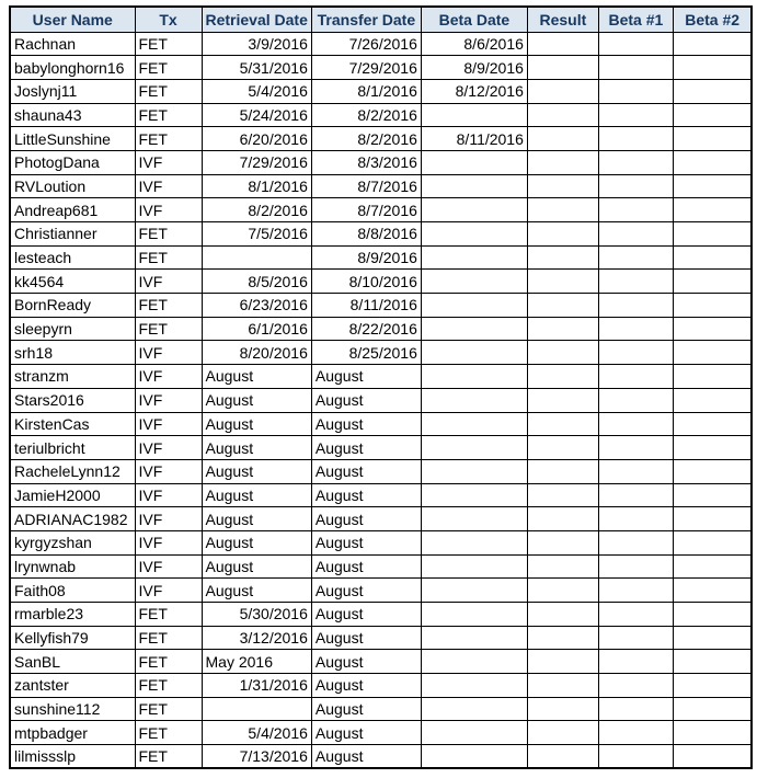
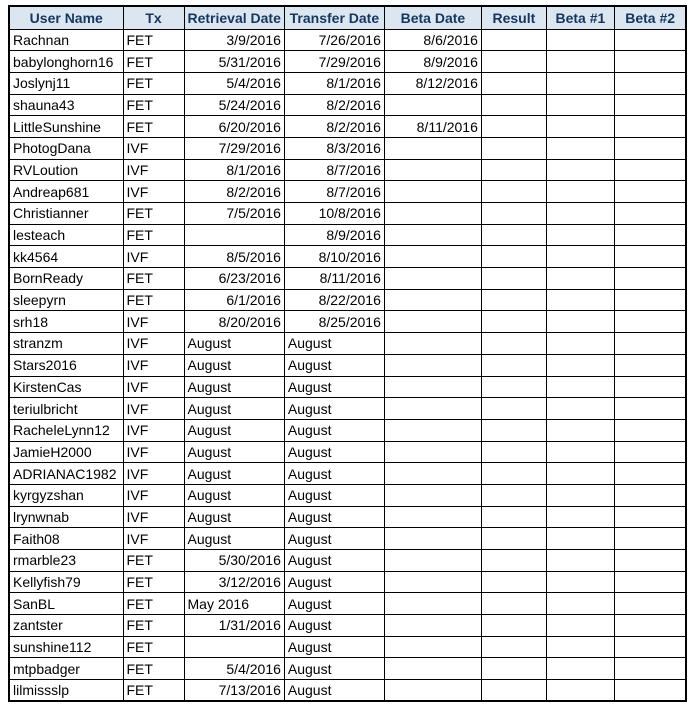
  User Name	Tx	Retrieval Date	Transfer Date	Beta Date	Result	Beta #1	Beta #2
  Rachnan	FET	3/9/2016	7/26/2016	8/6/2016
  babylonghorn16	FET	5/31/2016	7/29/2016	8/9/2016
  Joslynj11	FET	5/4/2016	8/1/2016	8/12/2016
  shauna43	FET	5/24/2016	8/2/2016
  LittleSunshine	FET	6/20/2016	8/2/2016	8/11/2016
  PhotogDana	IVF	7/29/2016	8/3/2016
  RVLoution	IVF	8/1/2016	8/7/2016
  Andreap681	IVF	8/2/2016	8/7/2016
- Christianner	FET	7/5/2016	8/8/2016
+ Christianner	FET	7/5/2016	10/8/2016
  lesteach	FET		8/9/2016
  kk4564	IVF	8/5/2016	8/10/2016
  BornReady	FET	6/23/2016	8/11/2016
  sleepyrn	FET	6/1/2016	8/22/2016
  srh18	IVF	8/20/2016	8/25/2016
  stranzm	IVF	August	August
  Stars2016	IVF	August	August
  KirstenCas	IVF	August	August
  teriulbricht	IVF	August	August
  RacheleLynn12	IVF	August	August
  JamieH2000	IVF	August	August
  ADRIANAC1982	IVF	August	August
  kyrgyzshan	IVF	August	August
  lrynwnab	IVF	August	August
  Faith08	IVF	August	August
  rmarble23	FET	5/30/2016	August
  Kellyfish79	FET	3/12/2016	August
  SanBL	FET	May 2016	August
  zantster	FET	1/31/2016	August
  sunshine112	FET		August
  mtpbadger	FET	5/4/2016	August
  lilmissslp	FET	7/13/2016	August
